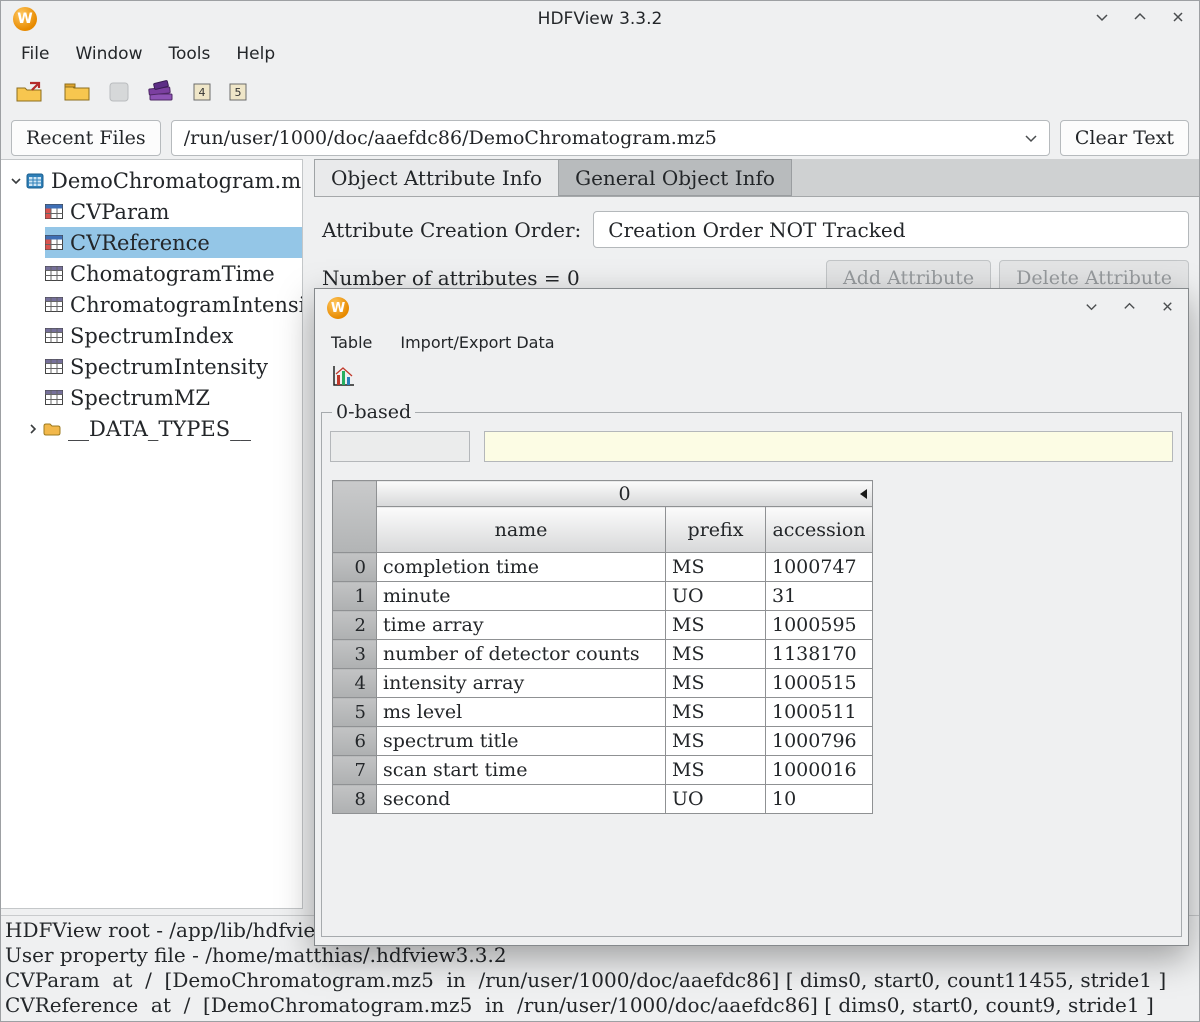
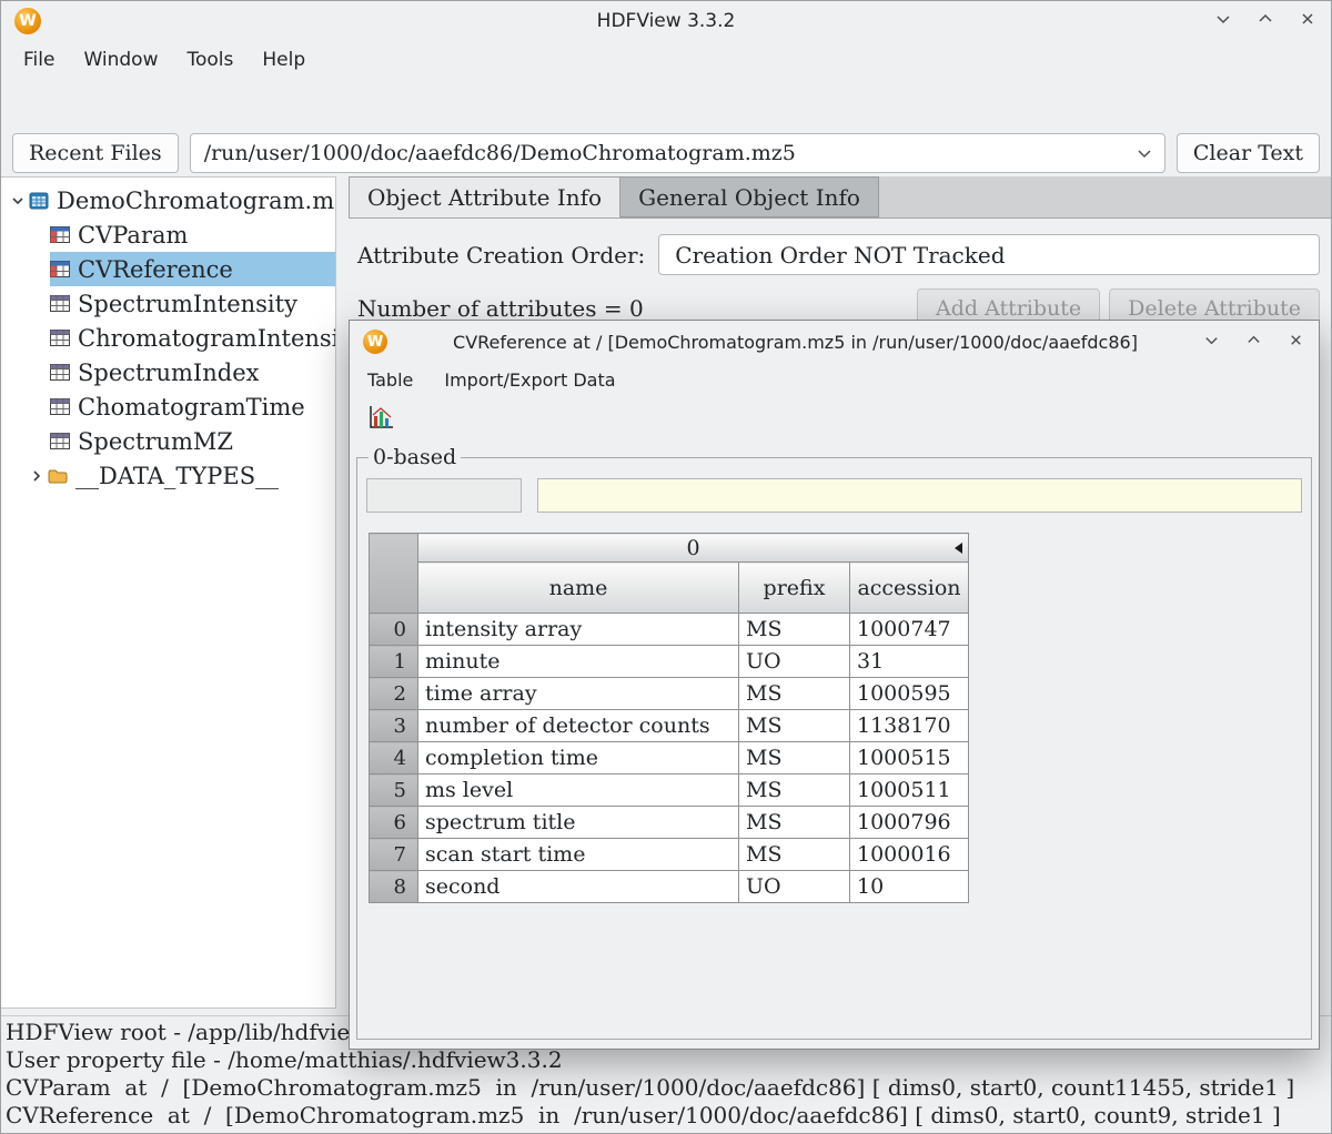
  W
  HDFView 3.3.2
  File
  Window
  Tools
  Help
- 4
- 5
  Recent Files
  /run/user/1000/doc/aaefdc86/DemoChromatogram.mz5
  Clear Text
  DemoChromatogram.m
  CVParam
  CVReference
- ChomatogramTime
+ SpectrumIntensity
  ChromatogramIntens
  SpectrumIndex
- SpectrumIntensity
+ ChomatogramTime
  SpectrumMZ
  __DATA_TYPES__
  Object Attribute Info
  General Object Info
  Attribute Creation Order:
  Creation Order NOT Tracked
  Number of attributes = 0
  Add Attribute
  Delete Attribute
  HDFView root - /app/lib/hdfvie
  User property file - /home/matthias/.hdfview3.3.2
  CVParam at / [DemoChromatogram.mz5 in /run/user/1000/doc/aaefdc86] [ dims0, start0, count11455, stride1 ]
  CVReference at / [DemoChromatogram.mz5 in /run/user/1000/doc/aaefdc86] [ dims0, start0, count9, stride1 ]
  W
+ CVReference at / [DemoChromatogram.mz5 in /run/user/1000/doc/aaefdc86]
  Table
  Import/Export Data
  0-based
  	0
  name	prefix	accession
- 0	completion time	MS	1000747
+ 0	intensity array	MS	1000747
  1	minute	UO	31
  2	time array	MS	1000595
  3	number of detector counts	MS	1138170
- 4	intensity array	MS	1000515
+ 4	completion time	MS	1000515
  5	ms level	MS	1000511
  6	spectrum title	MS	1000796
  7	scan start time	MS	1000016
  8	second	UO	10
